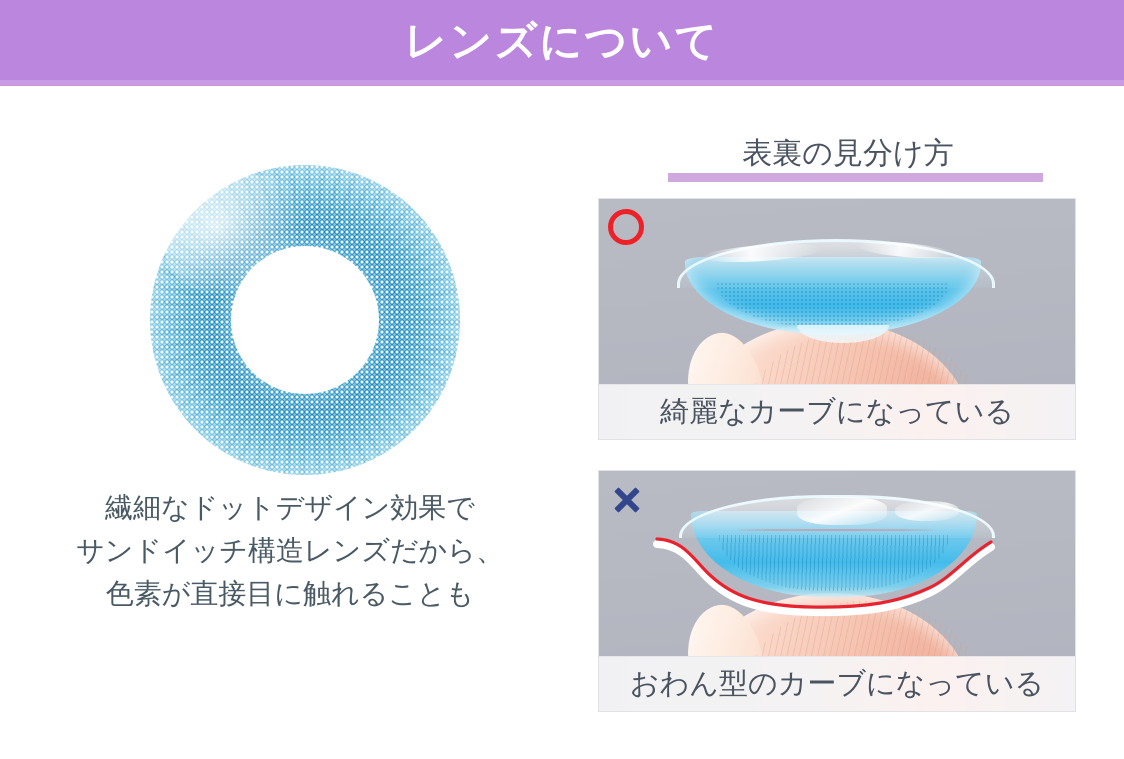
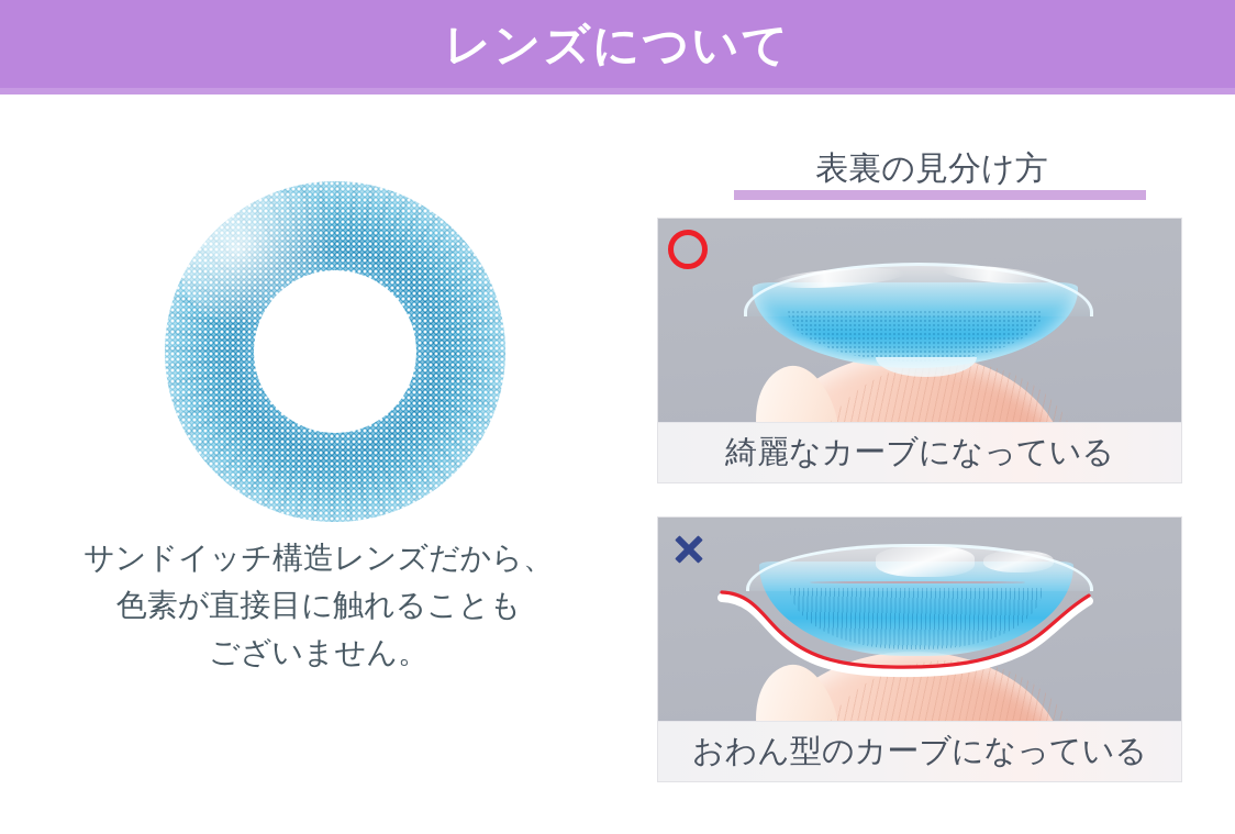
  レンズについて
- 繊細なドットデザイン効果で
  サンドイッチ構造レンズだから、
  色素が直接目に触れることも
+ ございません。
  表裏の見分け方
  綺麗なカーブになっている
  おわん型のカーブになっている
